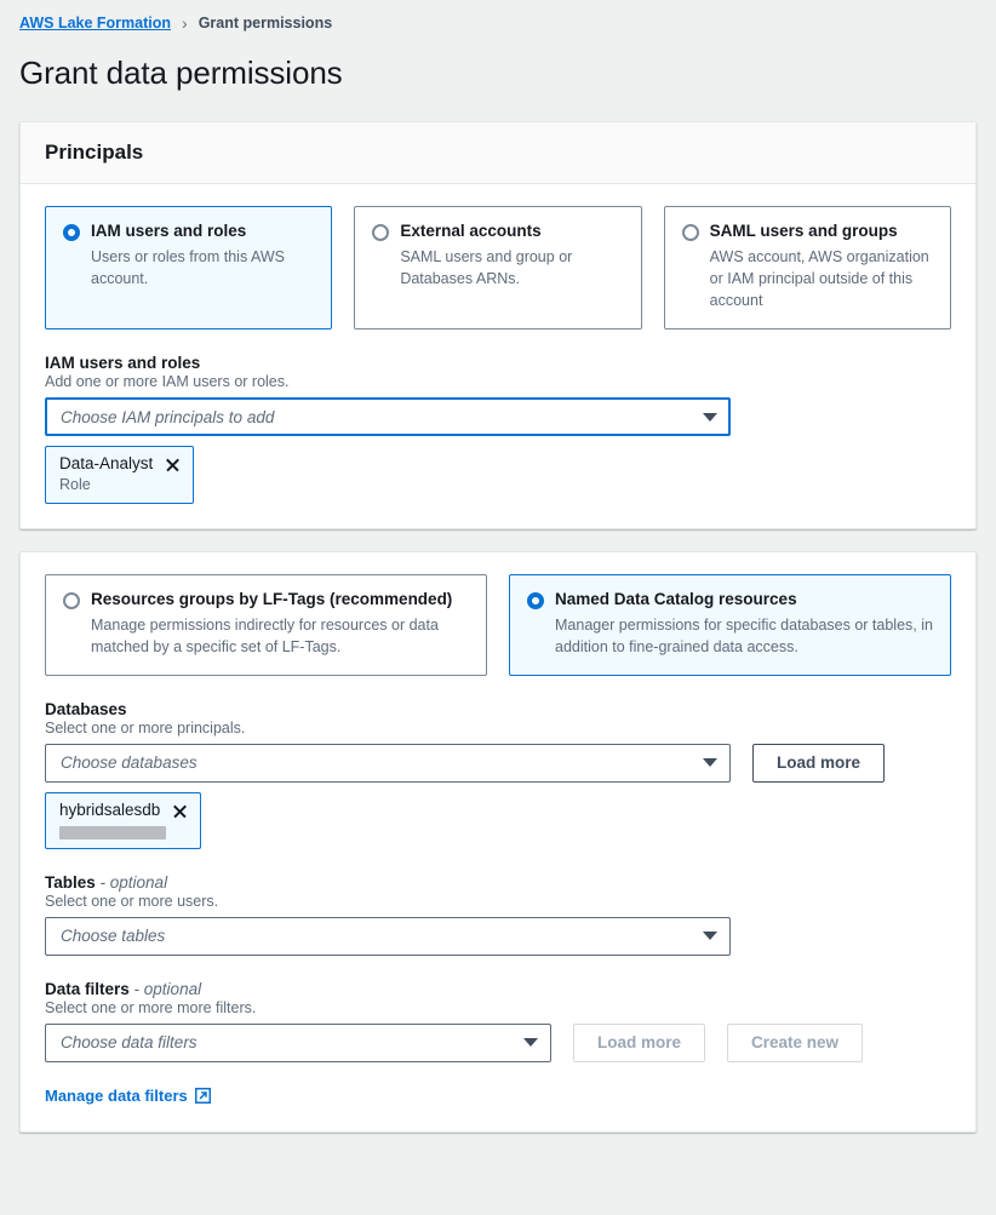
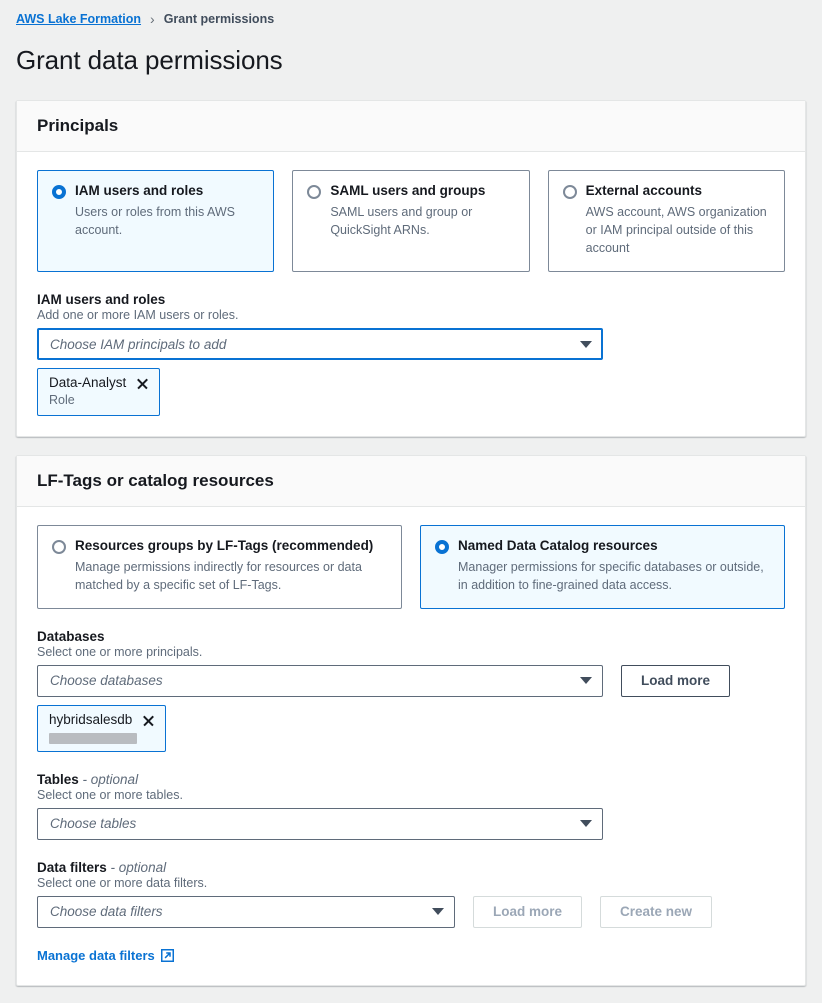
  AWS Lake Formation
  ›
  Grant permissions
  Grant data permissions
  Principals
  IAM users and roles
  Users or roles from this AWS account.
- External accounts
+ SAML users and groups
- SAML users and group or Databases ARNs.
+ SAML users and group or QuickSight ARNs.
- SAML users and groups
+ External accounts
  AWS account, AWS organization or IAM principal outside of this account
  IAM users and roles
  Add one or more IAM users or roles.
  Choose IAM principals to add
  Data-Analyst
  Role
+ LF-Tags or catalog resources
  Resources groups by LF-Tags (recommended)
  Manage permissions indirectly for resources or data matched by a specific set of LF-Tags.
  Named Data Catalog resources
- Manager permissions for specific databases or tables, in addition to fine-grained data access.
+ Manager permissions for specific databases or outside, in addition to fine-grained data access.
  Databases
  Select one or more principals.
  Choose databases
  Load more
  hybridsalesdb
  Tables - optional
- Select one or more users.
+ Select one or more tables.
  Choose tables
  Data filters - optional
- Select one or more more filters.
+ Select one or more data filters.
  Choose data filters
  Load more
  Create new
  Manage data filters
